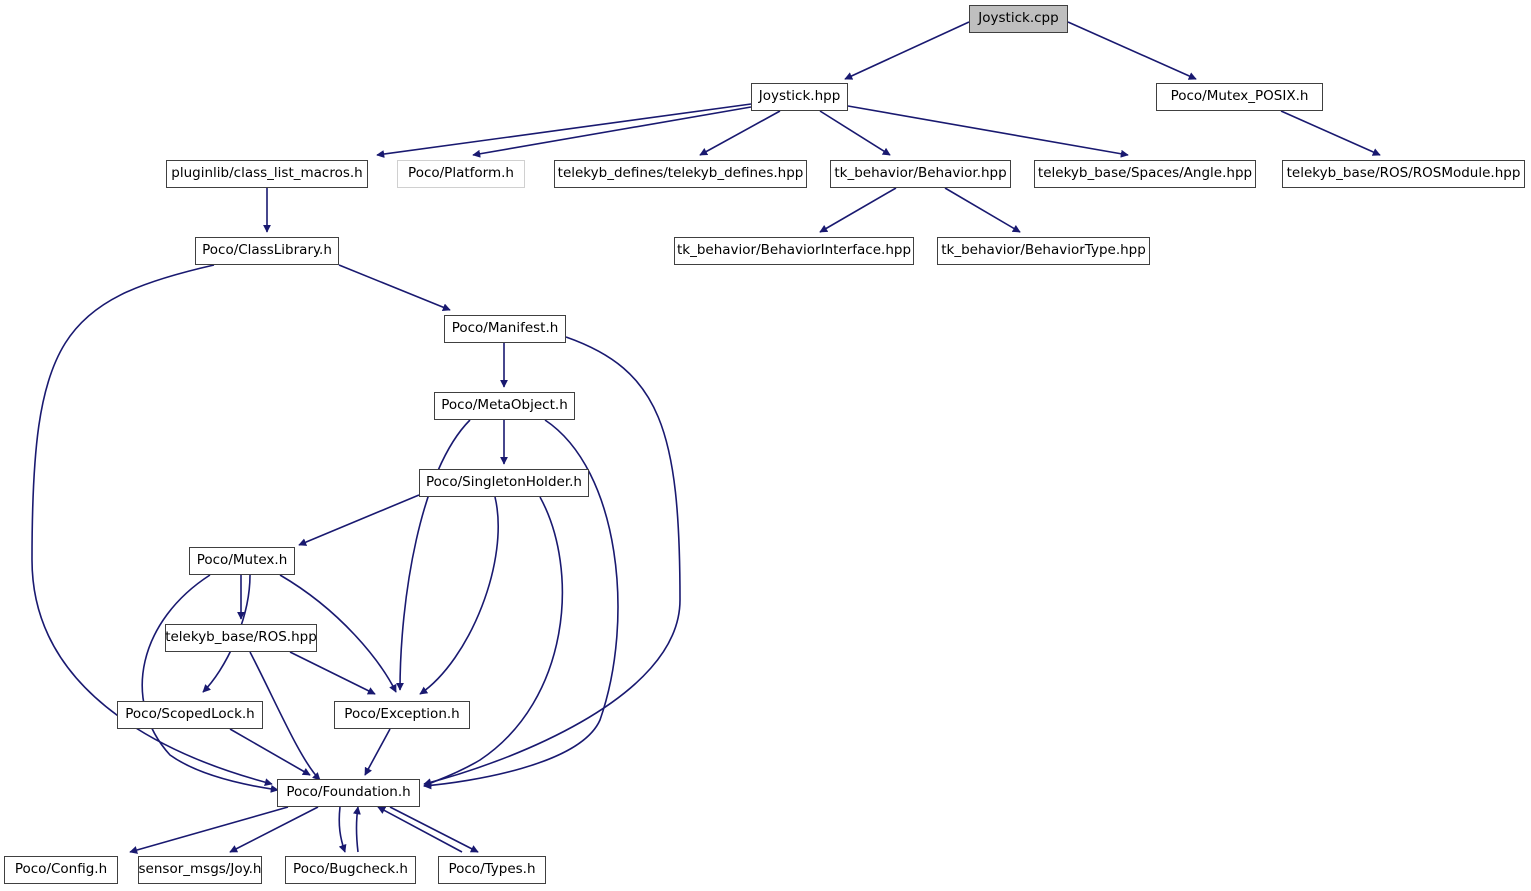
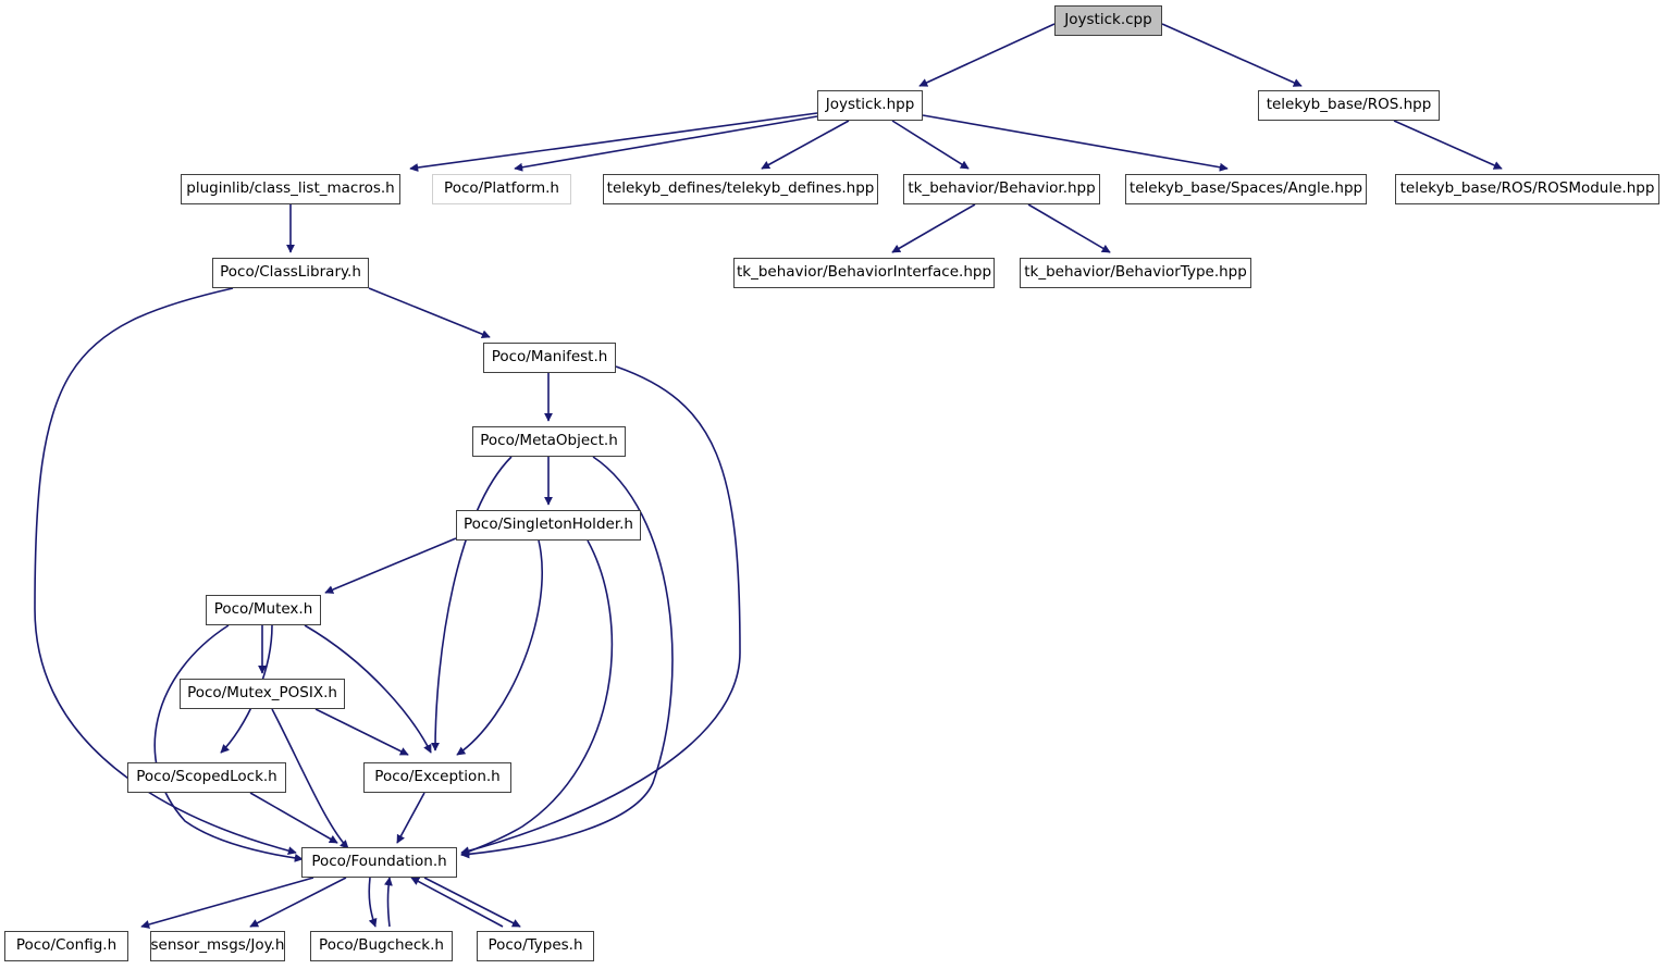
  Joystick.cpp
  Joystick.hpp
- Poco/Mutex_POSIX.h
+ telekyb_base/ROS.hpp
  pluginlib/class_list_macros.h
  Poco/Platform.h
  telekyb_defines/telekyb_defines.hpp
  tk_behavior/Behavior.hpp
  telekyb_base/Spaces/Angle.hpp
  telekyb_base/ROS/ROSModule.hpp
  tk_behavior/BehaviorInterface.hpp
  tk_behavior/BehaviorType.hpp
  Poco/ClassLibrary.h
  Poco/Manifest.h
  Poco/MetaObject.h
  Poco/SingletonHolder.h
  Poco/Mutex.h
- telekyb_base/ROS.hpp
+ Poco/Mutex_POSIX.h
  Poco/ScopedLock.h
  Poco/Exception.h
  Poco/Foundation.h
  Poco/Config.h
  sensor_msgs/Joy.h
  Poco/Bugcheck.h
  Poco/Types.h
